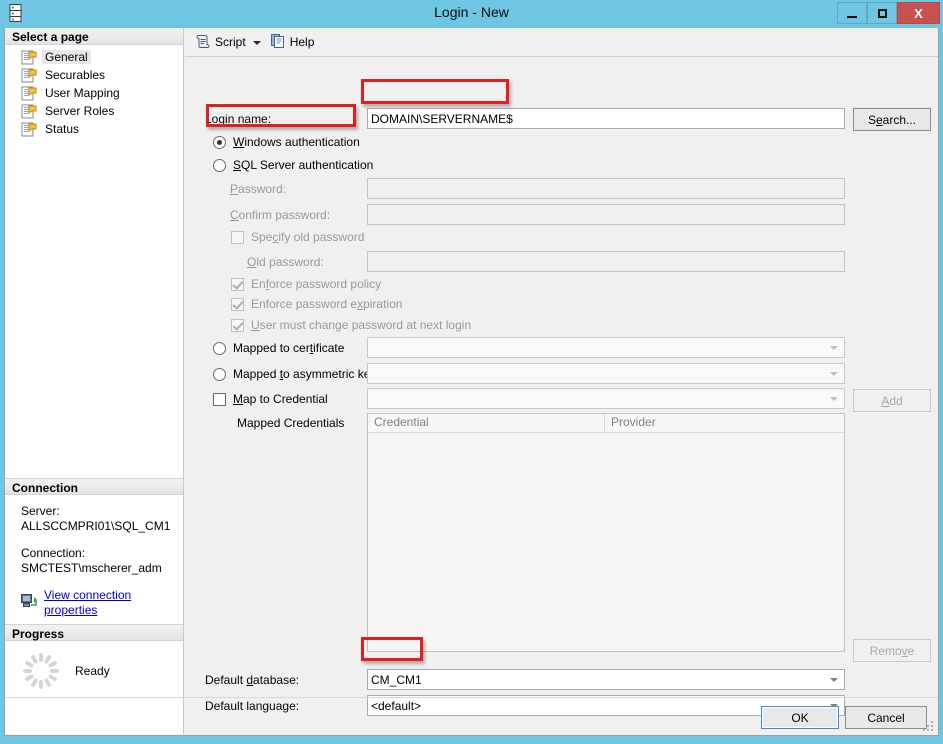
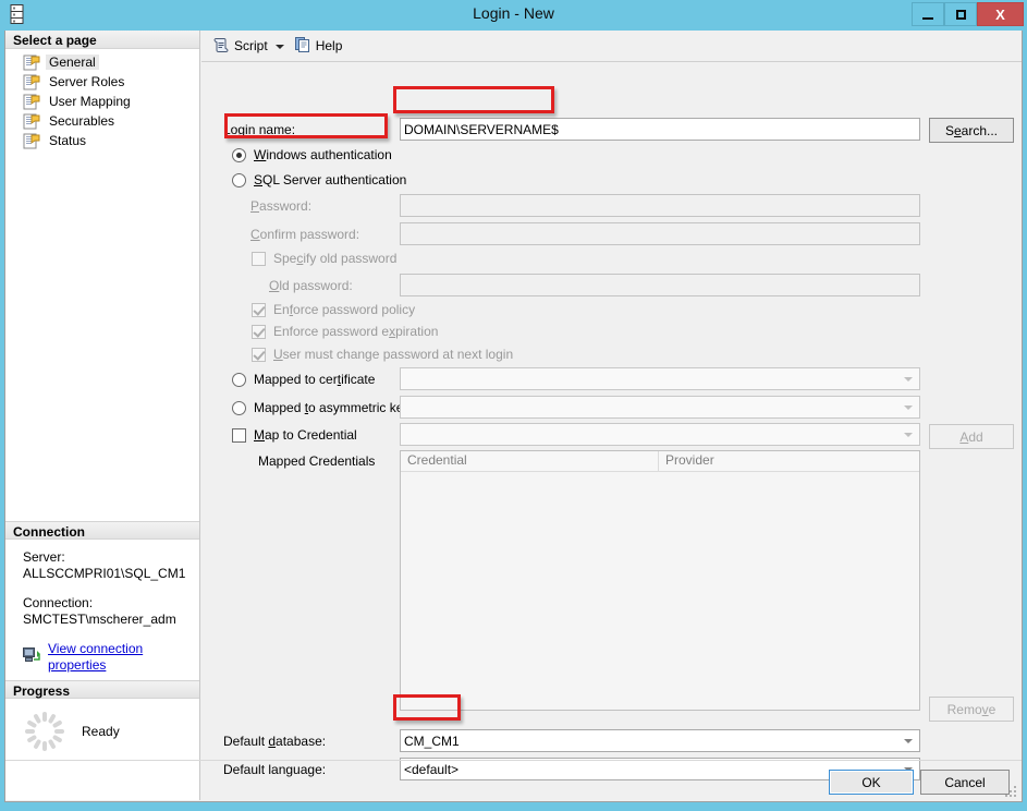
  Login - New
  X
  Select a page
  General
- Securables
+ Server Roles
  User Mapping
- Server Roles
+ Securables
  Status
  Connection
  Server:
  ALLSCCMPRI01\SQL_CM1
  Connection:
  SMCTEST\mscherer_adm
  View connection properties
  Progress
  Ready
  Script
  Help
  Login name:
  DOMAIN\SERVERNAME$
  Search...
  Windows authentication
  SQL Server authentication
  Password:
  Confirm password:
  Specify old password
  Old password:
  Enforce password policy
  Enforce password expiration
  User must change password at next login
  Mapped to certificate
  Mapped to asymmetric k
  Map to Credential
  Add
  Mapped Credentials
  Credential
  Provider
  Remove
  Default database:
  CM_CM1
  Default language:
  <default>
  OK
  Cancel
